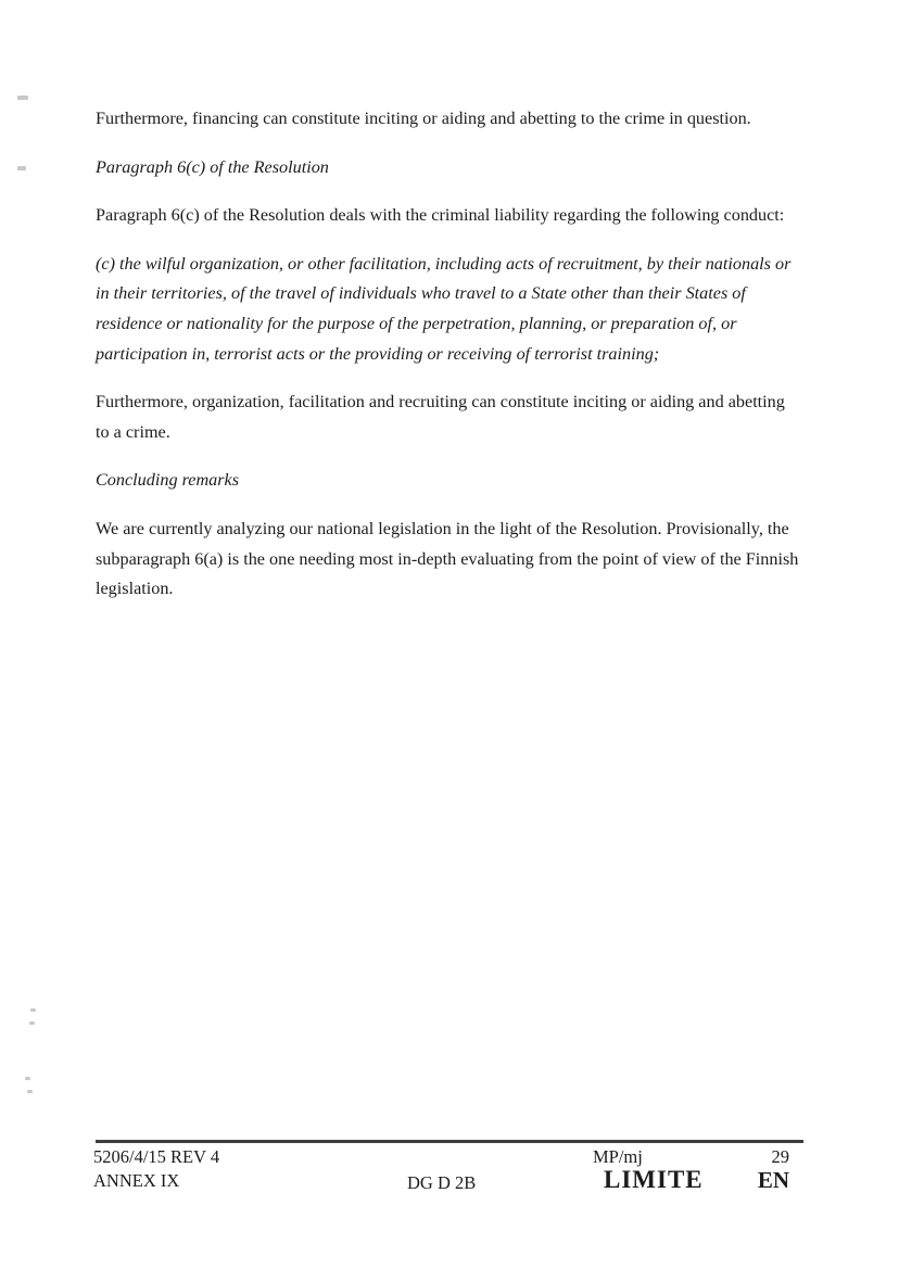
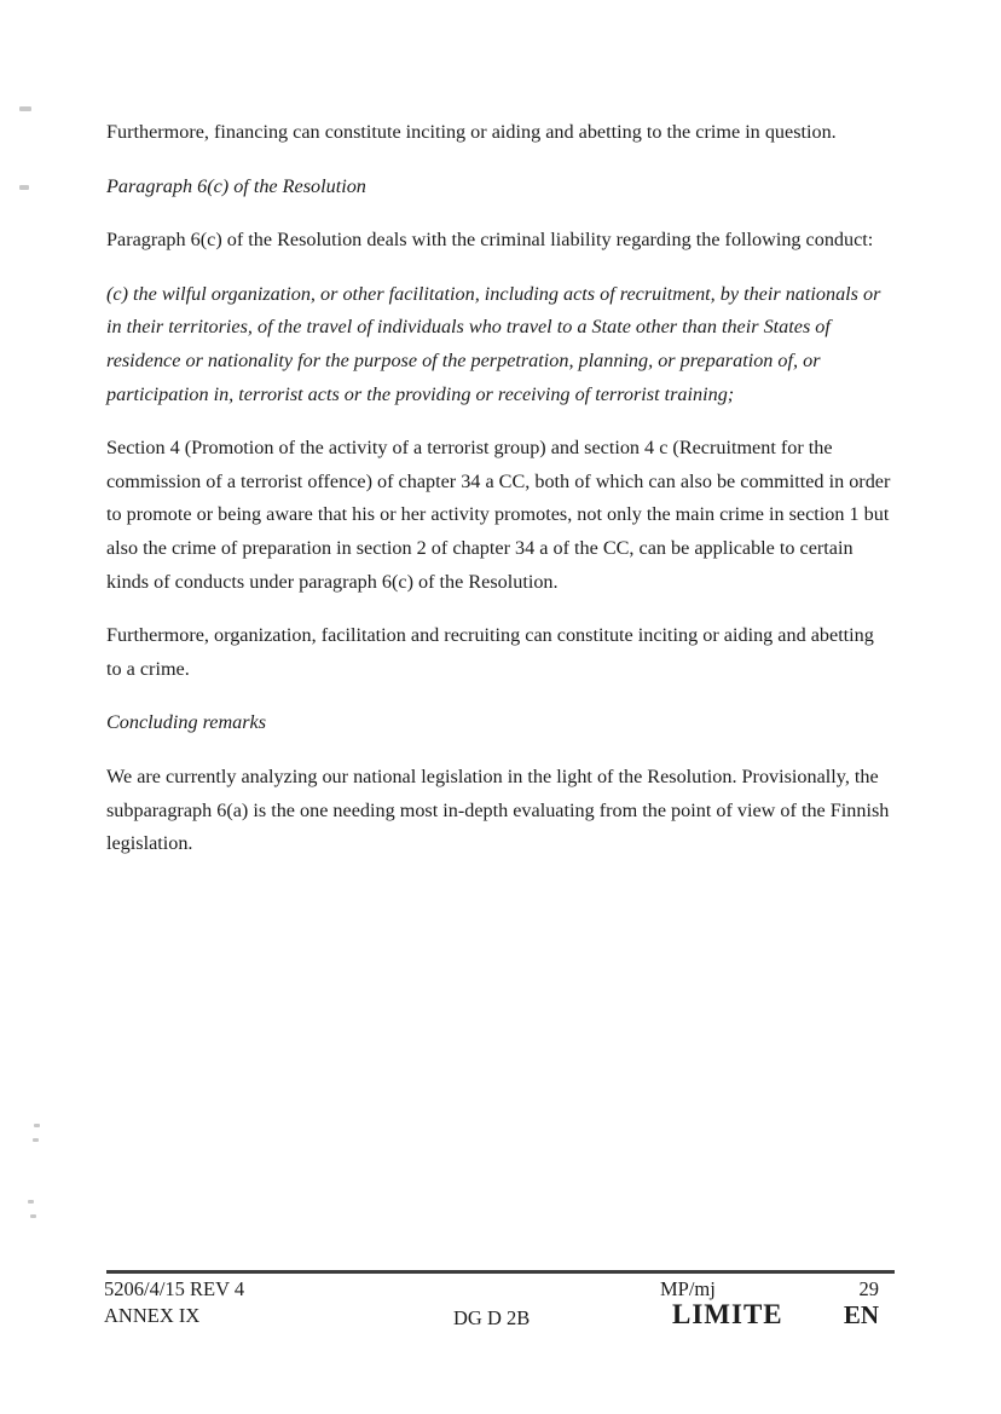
  Furthermore, financing can constitute inciting or aiding and abetting to the crime in question.
  Paragraph 6(c) of the Resolution
  Paragraph 6(c) of the Resolution deals with the criminal liability regarding the following conduct:
  (c) the wilful organization, or other facilitation, including acts of recruitment, by their nationals or
  in their territories, of the travel of individuals who travel to a State other than their States of
  residence or nationality for the purpose of the perpetration, planning, or preparation of, or
  participation in, terrorist acts or the providing or receiving of terrorist training;
+ Section 4 (Promotion of the activity of a terrorist group) and section 4 c (Recruitment for the
+ commission of a terrorist offence) of chapter 34 a CC, both of which can also be committed in order
+ to promote or being aware that his or her activity promotes, not only the main crime in section 1 but
+ also the crime of preparation in section 2 of chapter 34 a of the CC, can be applicable to certain
+ kinds of conducts under paragraph 6(c) of the Resolution.
  Furthermore, organization, facilitation and recruiting can constitute inciting or aiding and abetting
  to a crime.
  Concluding remarks
  We are currently analyzing our national legislation in the light of the Resolution. Provisionally, the
  subparagraph 6(a) is the one needing most in-depth evaluating from the point of view of the Finnish
  legislation.
  5206/4/15 REV 4
  MP/mj
  29
  ANNEX IX
  DG D 2B
  LIMITE
  EN
